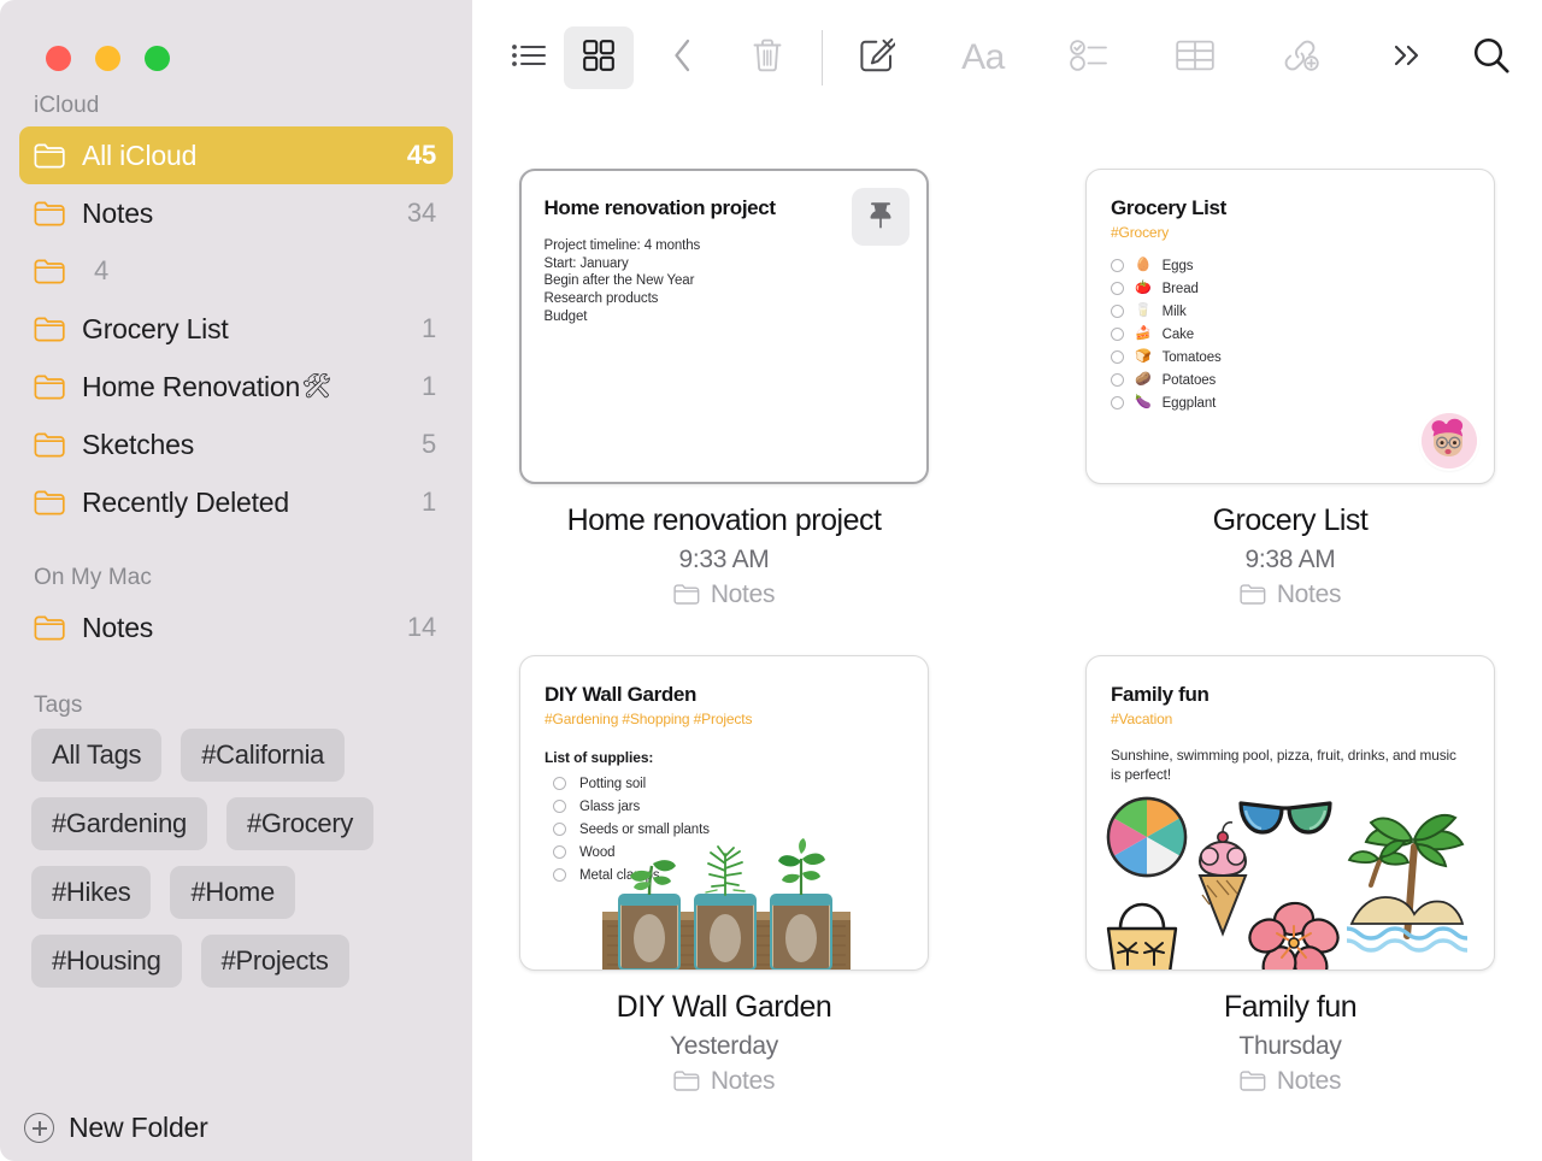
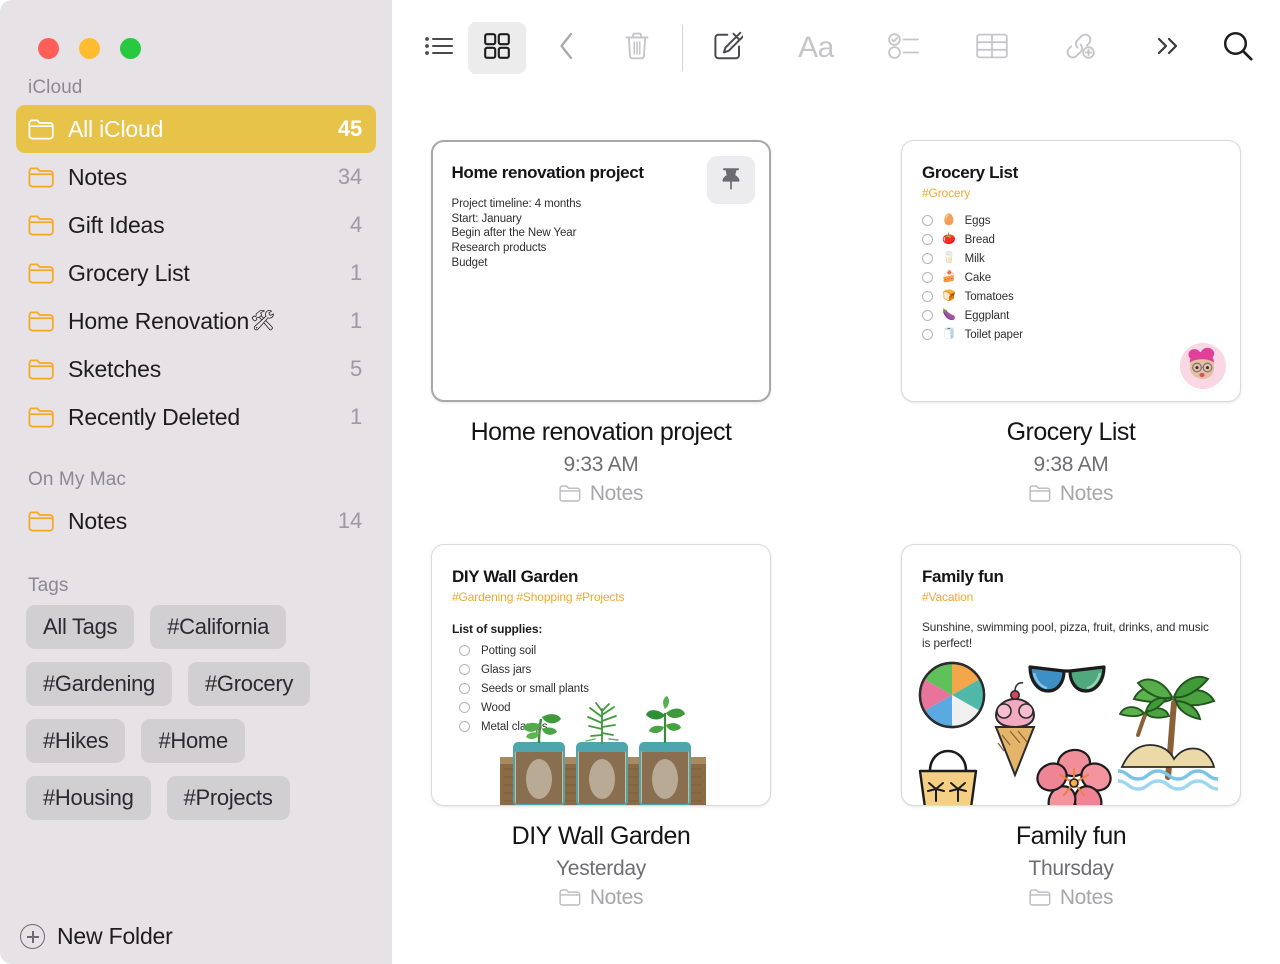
  iCloud
  All iCloud
  45
  Notes
  34
+ Gift Ideas
  4
  Grocery List
  1
  Home Renovation
  🛠
  1
  Sketches
  5
  Recently Deleted
  1
  On My Mac
  Notes
  14
  Tags
  All Tags
  #California
  #Gardening
  #Grocery
  #Hikes
  #Home
  #Housing
  #Projects
  New Folder
  Aa
  Home renovation project
  Project timeline: 4 months
  Start: January
  Begin after the New Year
  Research products
  Budget
  Home renovation project
  9:33 AM
  Notes
  Grocery List
  #Grocery
  🥚
  Eggs
  🍅
  Bread
  🥛
  Milk
  🍰
  Cake
  🍞
  Tomatoes
- 🥔
- Potatoes
  🍆
  Eggplant
+ 🧻
+ Toilet paper
  Grocery List
  9:38 AM
  Notes
  DIY Wall Garden
  #Gardening #Shopping #Projects
  List of supplies:
  Potting soil
  Glass jars
  Seeds or small plants
  Wood
  Metal clas
  DIY Wall Garden
  Yesterday
  Notes
  Family fun
  #Vacation
  Sunshine, swimming pool, pizza, fruit, drinks, and music is perfect!
  Family fun
  Thursday
  Notes
